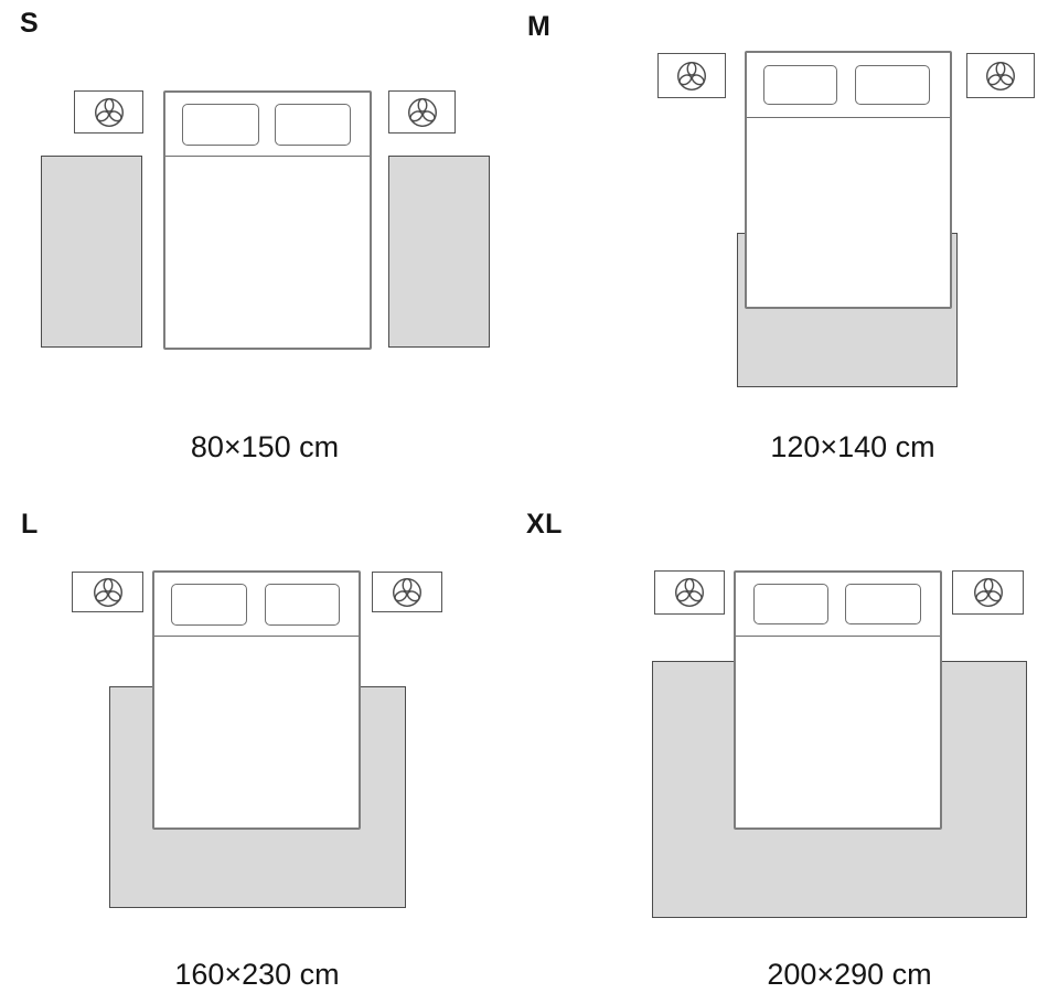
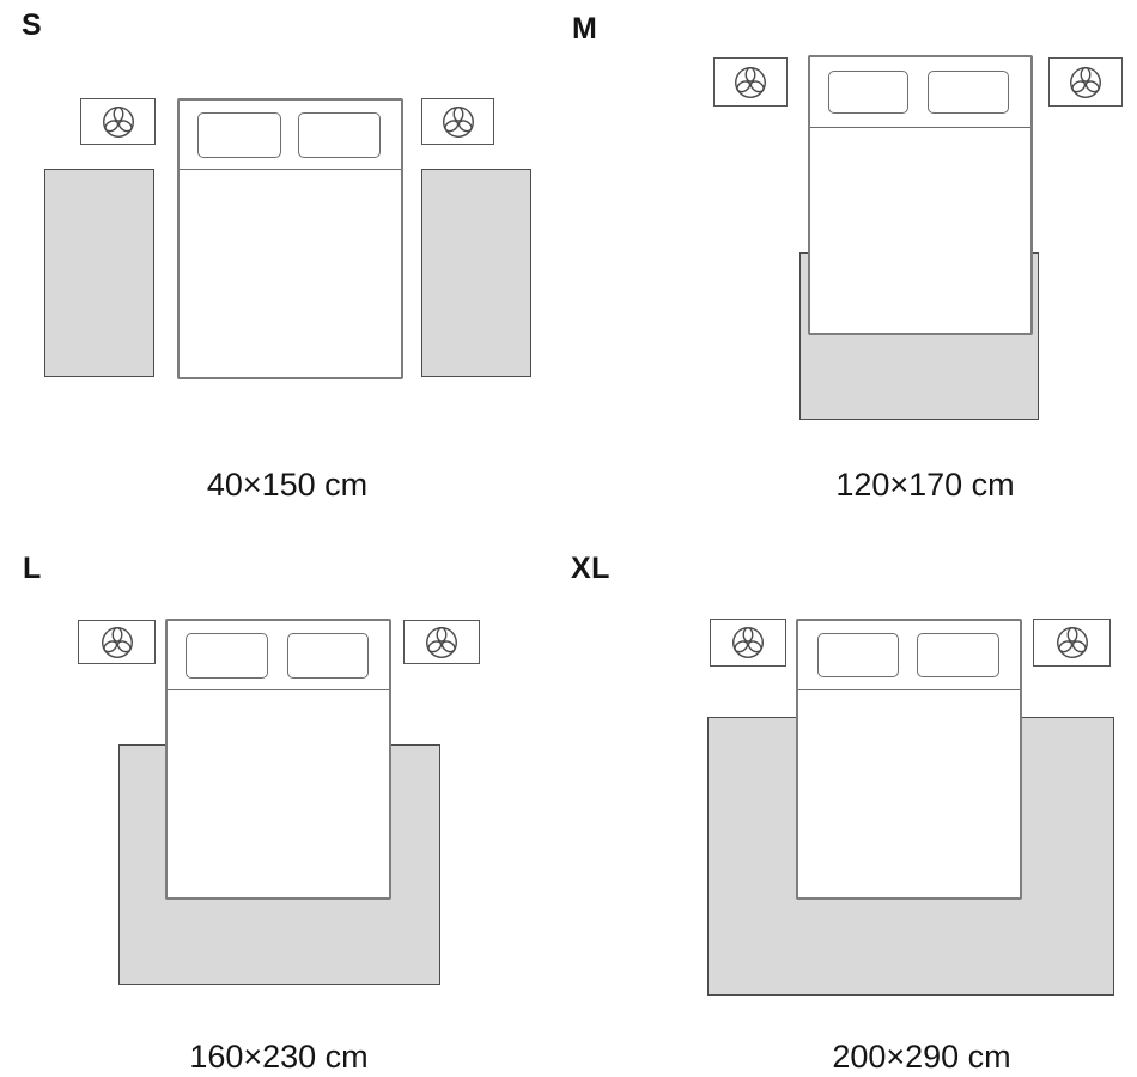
  S
- 80×150 cm
+ 40×150 cm
  M
- 120×140 cm
+ 120×170 cm
  L
  160×230 cm
  XL
  200×290 cm
